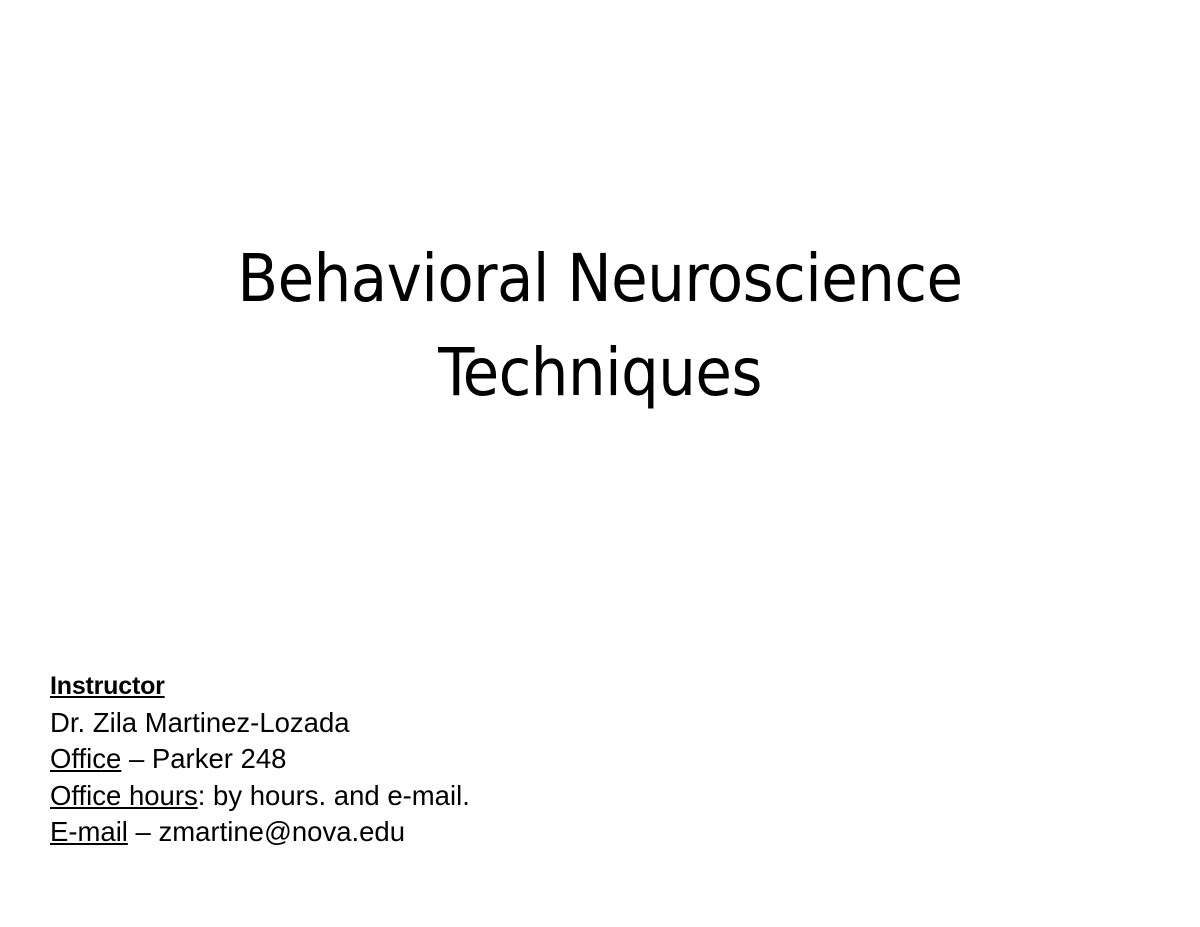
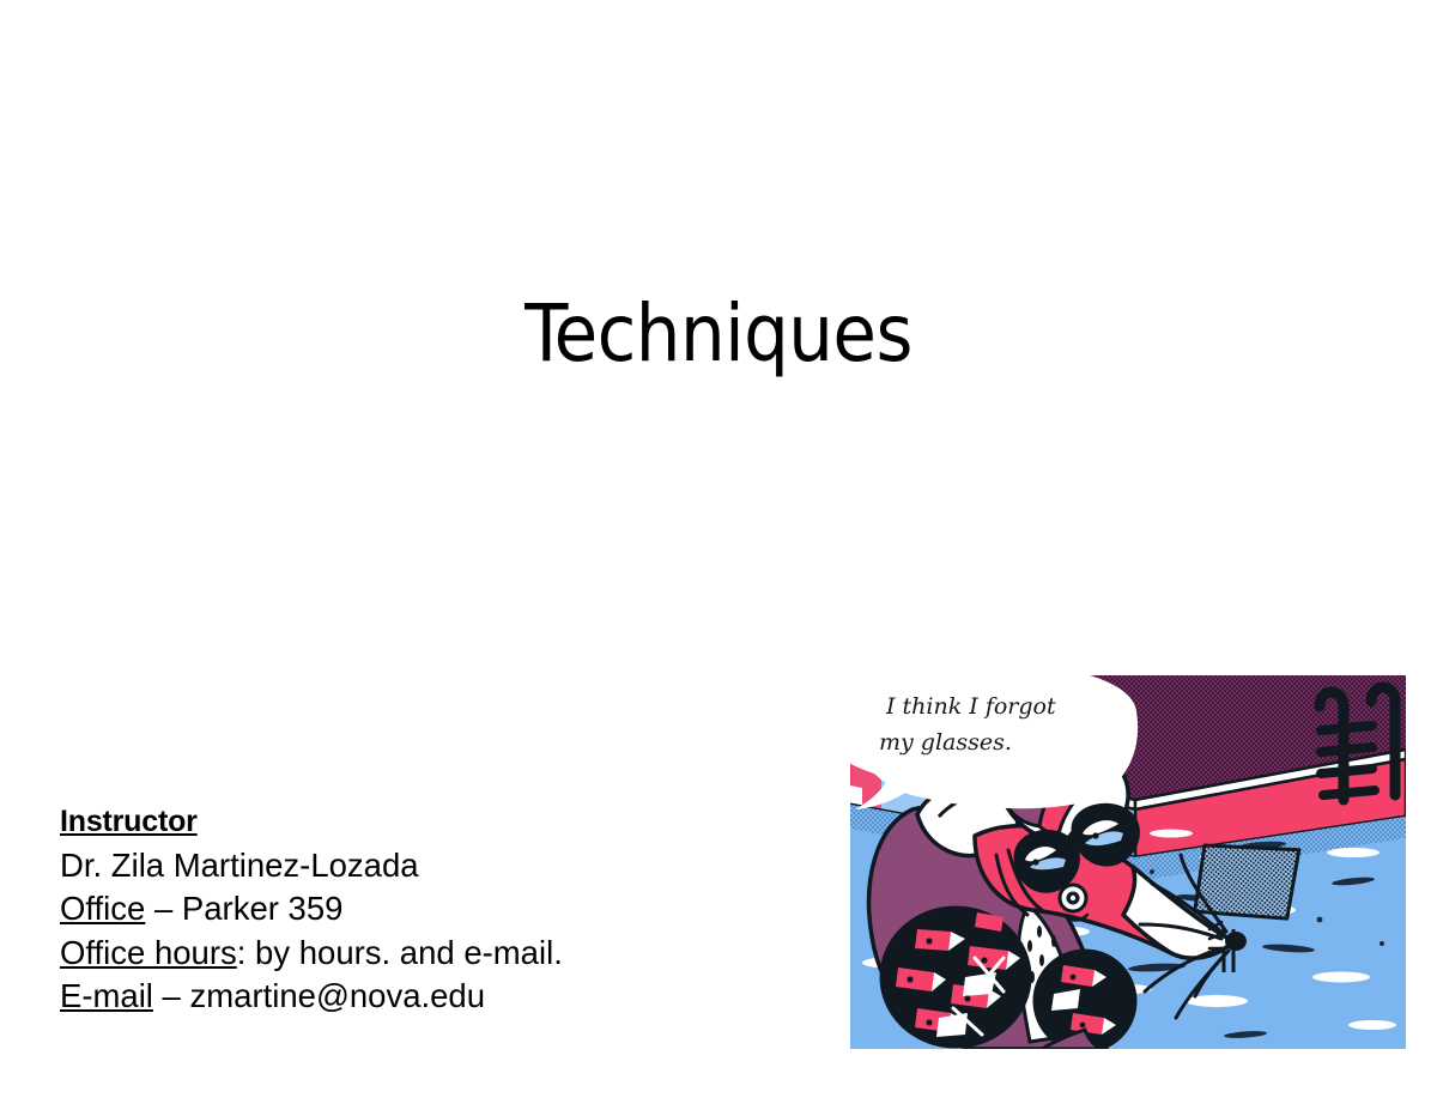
- Behavioral Neuroscience
  Techniques
  Instructor
  Dr. Zila Martinez-Lozada
- Office – Parker 248
+ Office – Parker 359
  Office hours: by hours. and e-mail.
  E-mail – zmartine@nova.edu
+ I think I forgot
+ my glasses.
